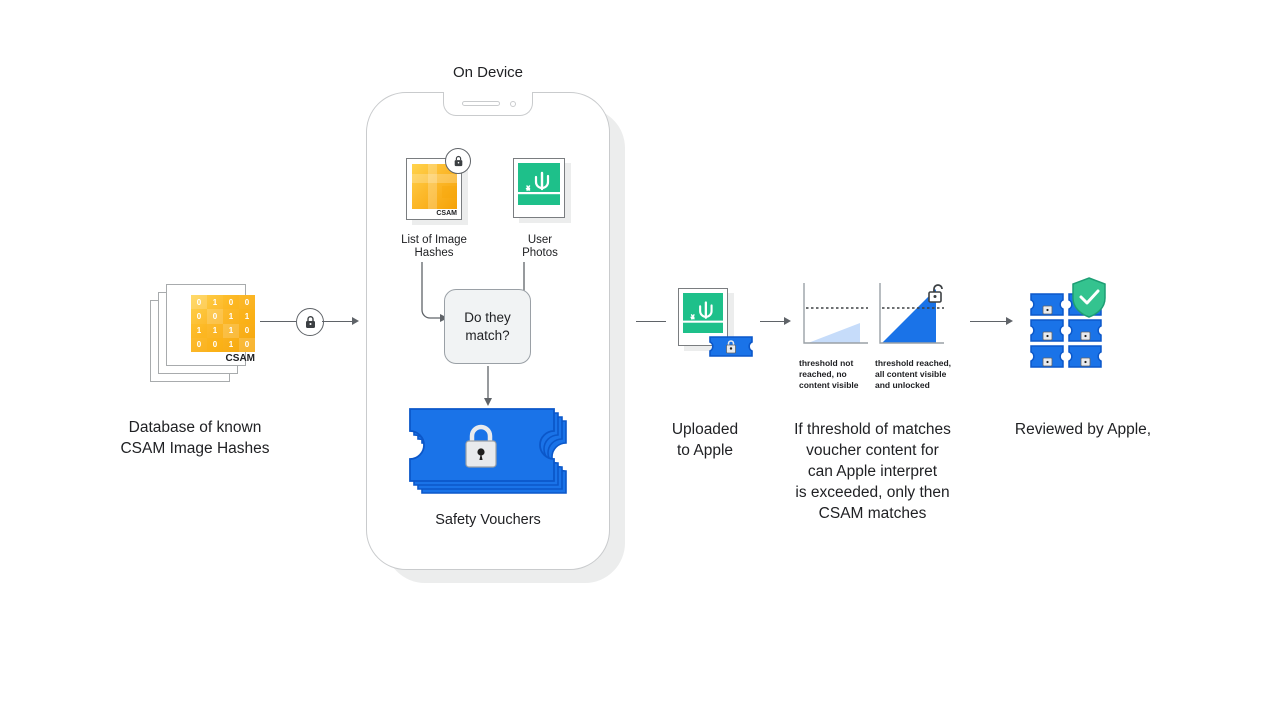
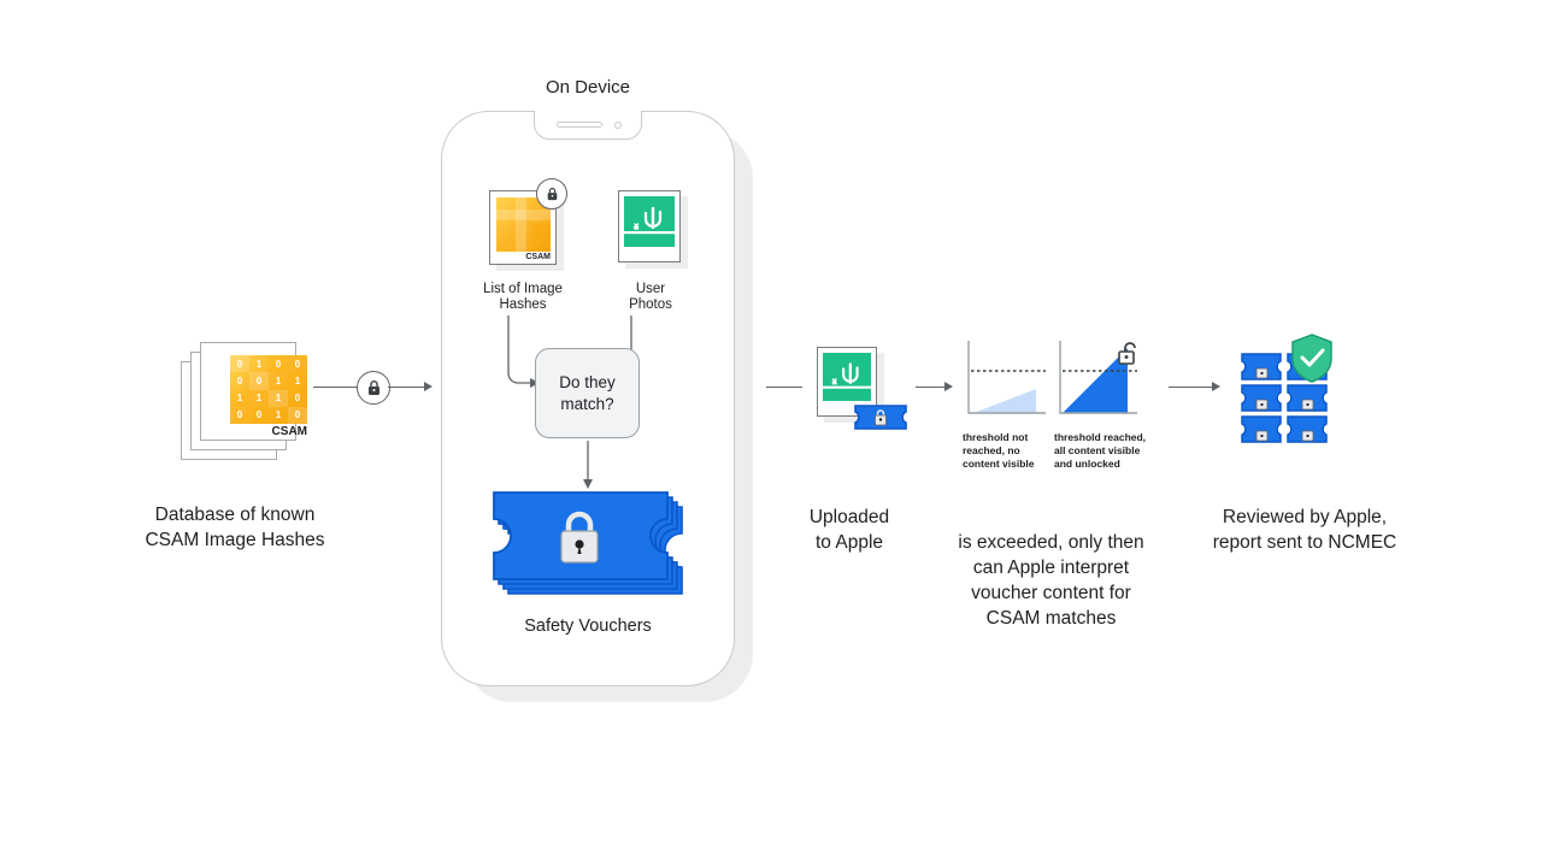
  On Device
  0
  1
  0
  0
  0
  0
  1
  1
  1
  1
  1
  0
  0
  0
  1
  0
  CSAM
  Database of known
  CSAM Image Hashes
  List of Image
  Hashes
  User
  Photos
  Do they
  match?
  Safety Vouchers
  Uploaded
  to Apple
  threshold not
  reached, no
  content visible
  threshold reached,
  all content visible
  and unlocked
- If threshold of matches
- voucher content for
+ is exceeded, only then
  can Apple interpret
- is exceeded, only then
+ voucher content for
  CSAM matches
  Reviewed by Apple,
+ report sent to NCMEC
